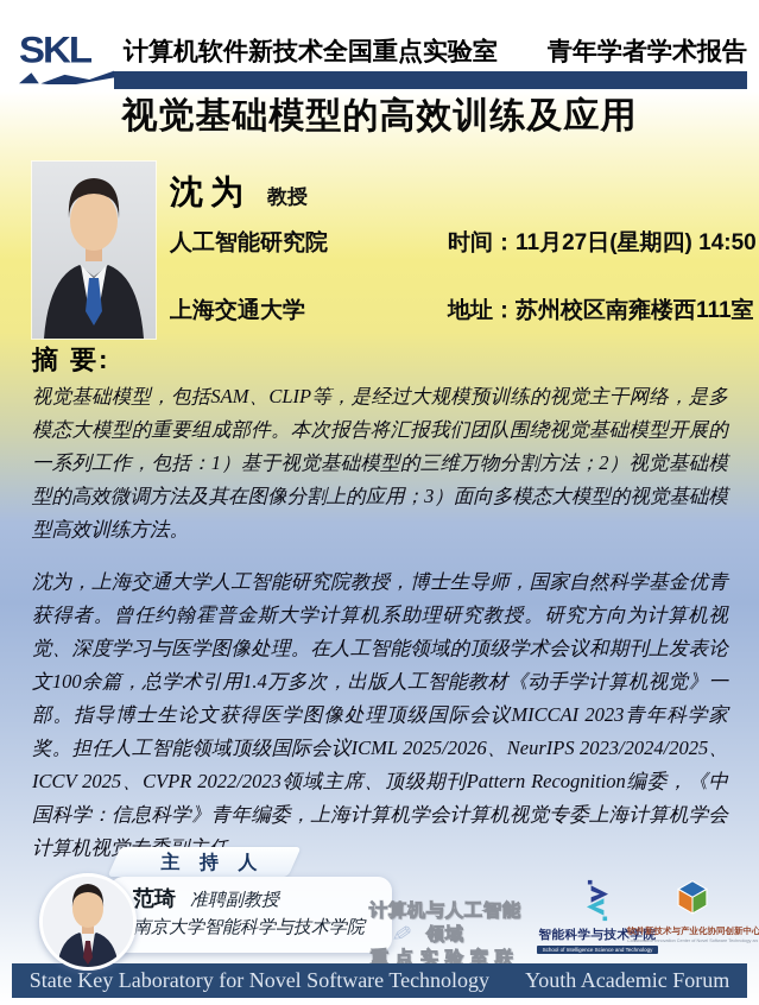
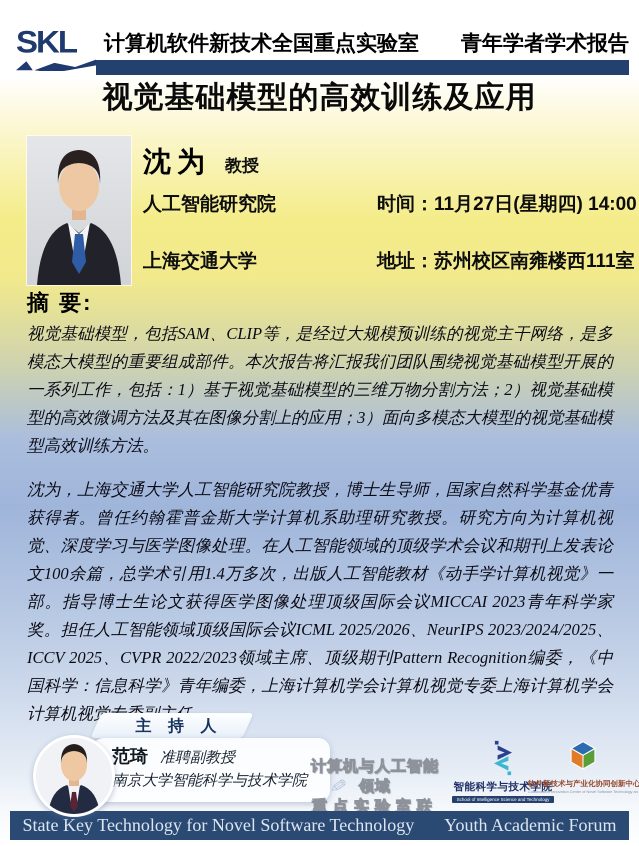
  SKL
  计算机软件新技术全国重点实验室
  青年学者学术报告
  视觉基础模型的高效训练及应用
  沈为
  教授
  人工智能研究院
  上海交通大学
- 时间：11月27日(星期四) 14:50
+ 时间：11月27日(星期四) 14:00
  地址：苏州校区南雍楼西111室
  摘 要:
  视觉基础模型，包括SAM、CLIP等，是经过大规模预训练的视觉主干网络，是多模态大模型的重要组成部件。本次报告将汇报我们团队围绕视觉基础模型开展的一系列工作，包括：1）基于视觉基础模型的三维万物分割方法；2）视觉基础模型的高效微调方法及其在图像分割上的应用；3）面向多模态大模型的视觉基础模型高效训练方法。
  沈为，上海交通大学人工智能研究院教授，博士生导师，国家自然科学基金优青获得者。曾任约翰霍普金斯大学计算机系助理研究教授。研究方向为计算机视觉、深度学习与医学图像处理。在人工智能领域的顶级学术会议和期刊上发表论文100余篇，总学术引用1.4万多次，出版人工智能教材《动手学计算机视觉》一部。指导博士生论文获得医学图像处理顶级国际会议MICCAI 2023青年科学家奖。担任人工智能领域顶级国际会议ICML 2025/2026、NeurIPS 2023/2024/2025、ICCV 2025、CVPR 2022/2023领域主席、顶级期刊Pattern Recognition编委，《中国科学：信息科学》青年编委，上海计算机学会计算机视觉专委上海计算机学会计算机视
  主 持 人
  范琦
  准聘副教授
  南京大学智能科学与技术学院
  计算机与人工智能领域
  重点实验室联
  智能科学与技术学院
  软件新技术与产业化协同创新中心
- State Key Laboratory for Novel Software Technology
+ State Key Technology for Novel Software Technology
  Youth Academic Forum
